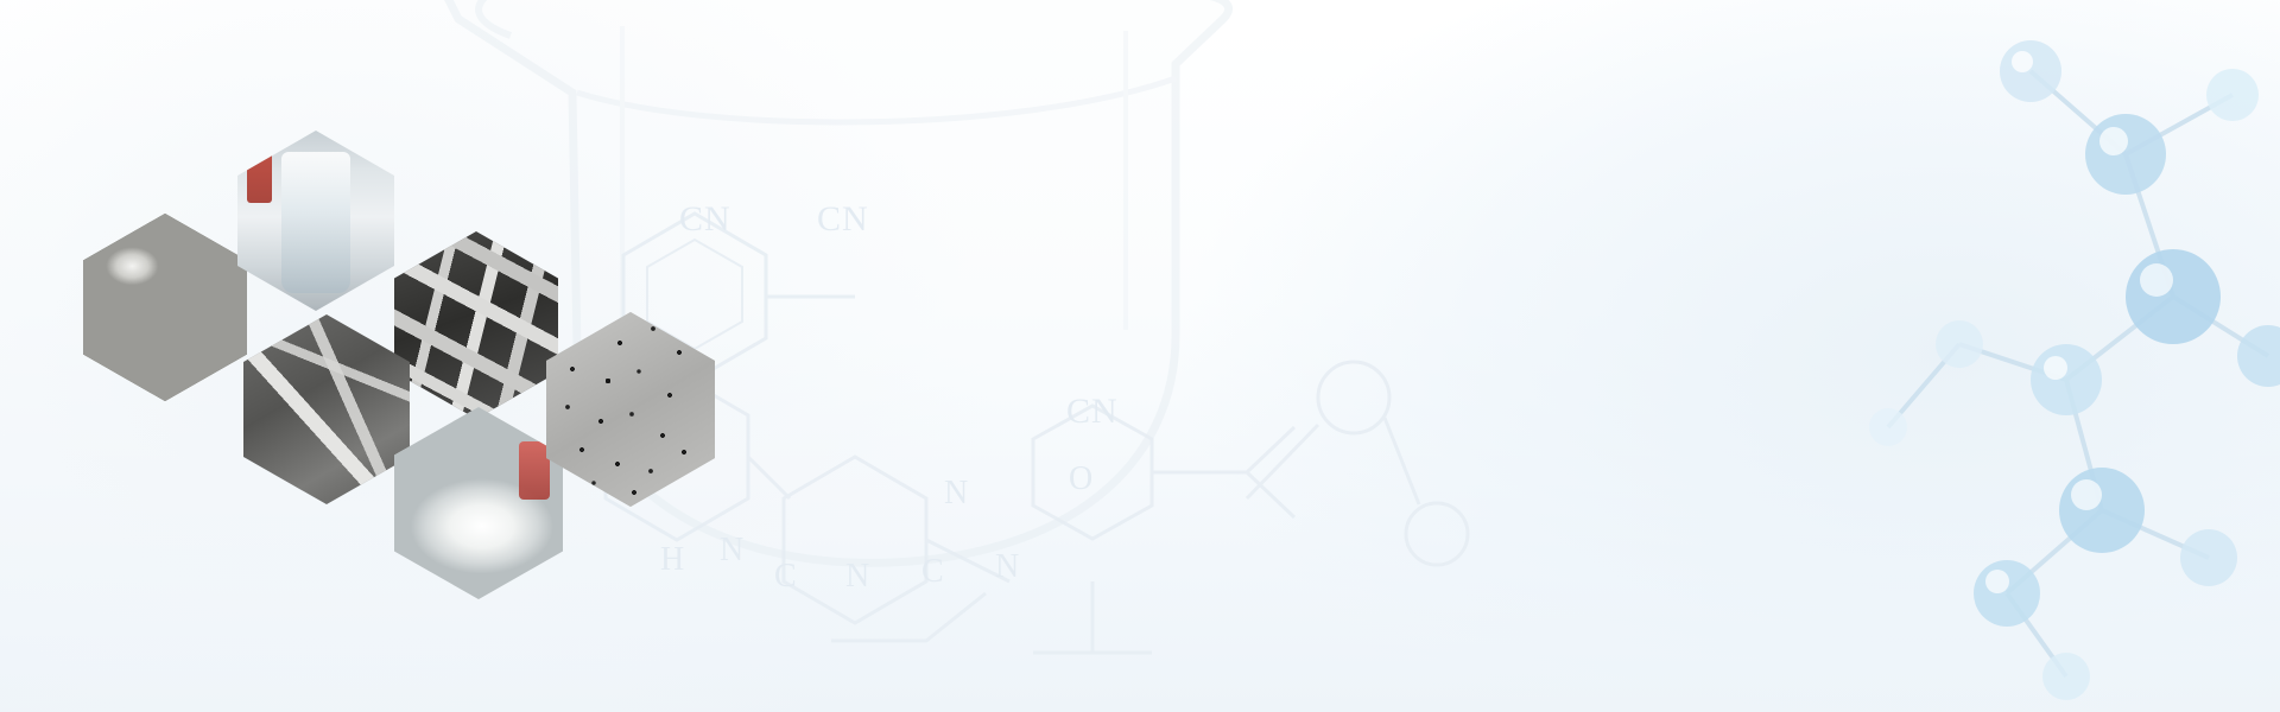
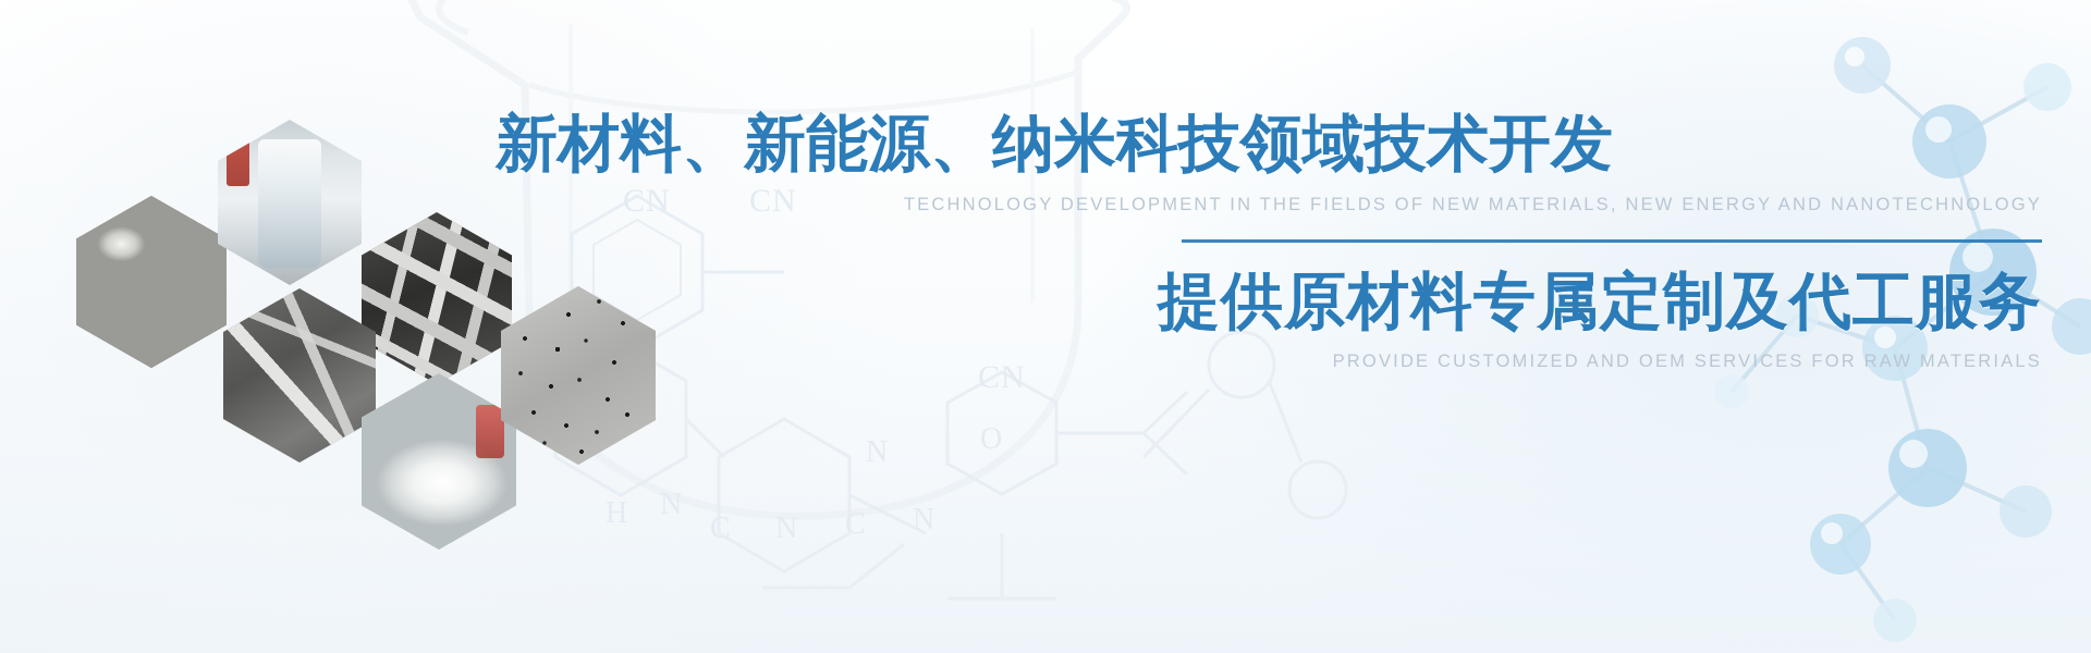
  CN
+ 新材料、新能源、纳米科技领域技术开发
+ TECHNOLOGY DEVELOPMENT IN THE FIELDS OF NEW MATERIALS, NEW ENERGY AND NANOTECHNOLOGY
+ 提供原材料专属定制及代工服务
+ PROVIDE CUSTOMIZED AND OEM SERVICES FOR RAW MATERIALS
